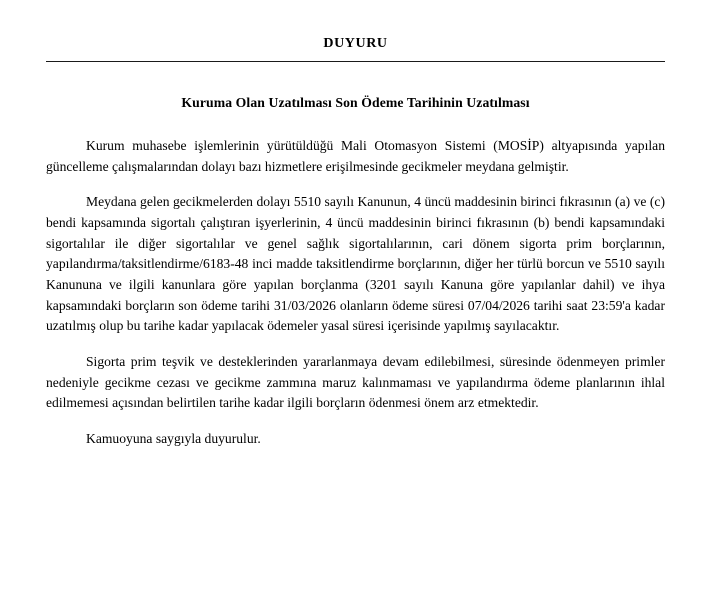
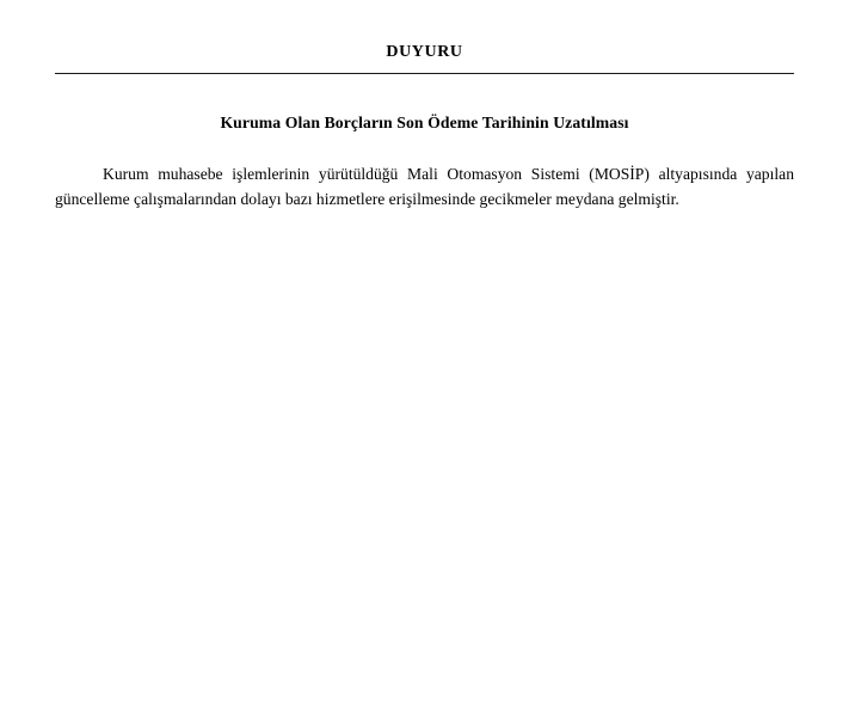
  DUYURU
- Kuruma Olan Uzatılması Son Ödeme Tarihinin Uzatılması
+ Kuruma Olan Borçların Son Ödeme Tarihinin Uzatılması
  Kurum muhasebe işlemlerinin yürütüldüğü Mali Otomasyon Sistemi (MOSİP) altyapısında yapılan güncelleme çalışmalarından dolayı bazı hizmetlere erişilmesinde gecikmeler meydana gelmiştir.
- Meydana gelen gecikmelerden dolayı 5510 sayılı Kanunun, 4 üncü maddesinin birinci fıkrasının (a) ve (c) bendi kapsamında sigortalı çalıştıran işyerlerinin, 4 üncü maddesinin birinci fıkrasının (b) bendi kapsamındaki sigortalılar ile diğer sigortalılar ve genel sağlık sigortalılarının, cari dönem sigorta prim borçlarının, yapılandırma/taksitlendirme/6183-48 inci madde taksitlendirme borçlarının, diğer her türlü borcun ve 5510 sayılı Kanununa ve ilgili kanunlara göre yapılan borçlanma (3201 sayılı Kanuna göre yapılanlar dahil) ve ihya kapsamındaki borçların son ödeme tarihi 31/03/2026 olanların ödeme süresi 07/04/2026 tarihi saat 23:59'a kadar uzatılmış olup bu tarihe kadar yapılacak ödemeler yasal süresi içerisinde yapılmış sayılacaktır.
- Sigorta prim teşvik ve desteklerinden yararlanmaya devam edilebilmesi, süresinde ödenmeyen primler nedeniyle gecikme cezası ve gecikme zammına maruz kalınmaması ve yapılandırma ödeme planlarının ihlal edilmemesi açısından belirtilen tarihe kadar ilgili borçların ödenmesi önem arz etmektedir.
- Kamuoyuna saygıyla duyurulur.
